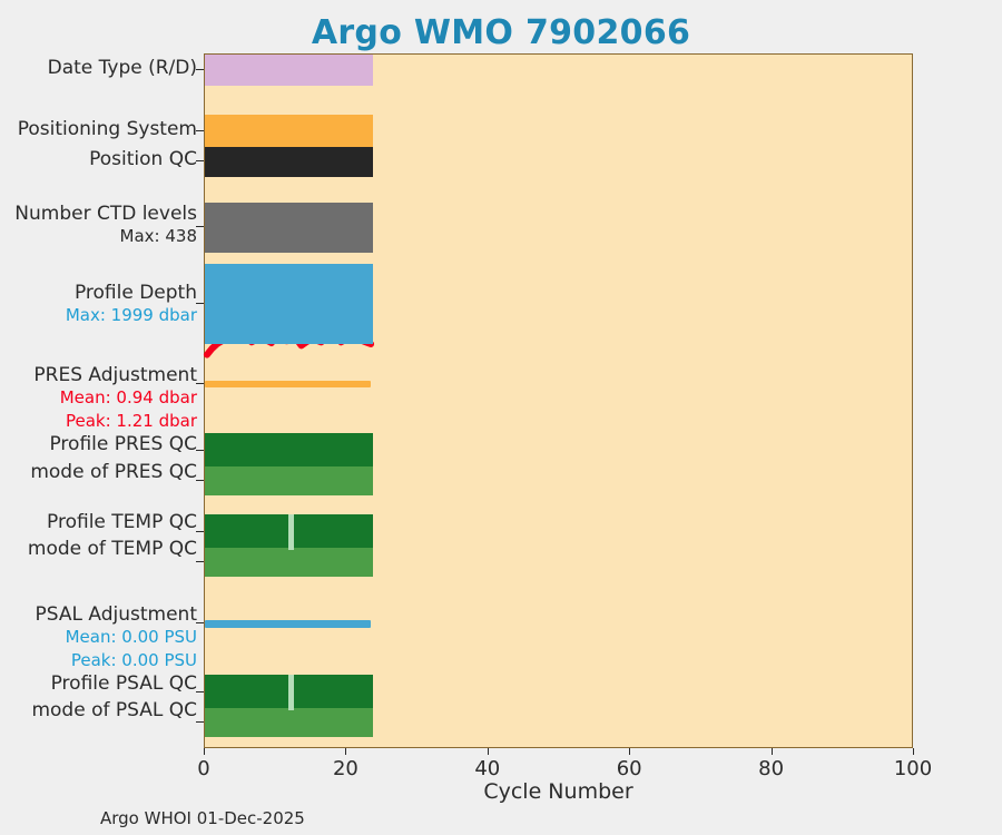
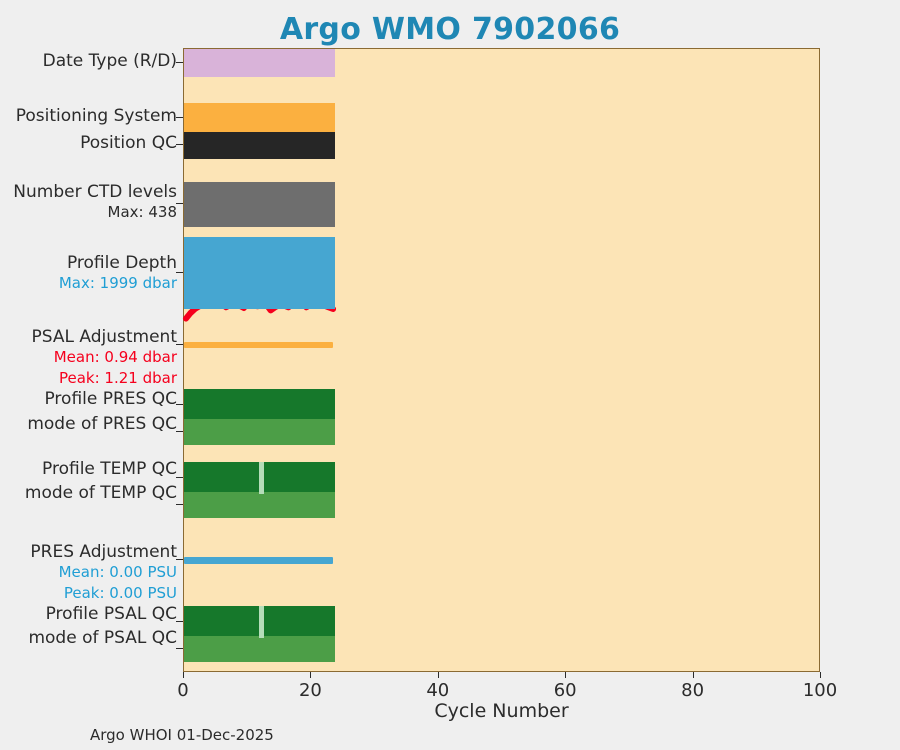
  Argo WMO 7902066
  Date Type (R/D)
  Positioning System
  Position QC
  Number CTD levels
  Max: 438
  Profile Depth
  Max: 1999 dbar
- PRES Adjustment
+ PSAL Adjustment
  Mean: 0.94 dbar
  Peak: 1.21 dbar
  Profile PRES QC
  mode of PRES QC
  Profile TEMP QC
  mode of TEMP QC
- PSAL Adjustment
+ PRES Adjustment
  Mean: 0.00 PSU
  Peak: 0.00 PSU
  Profile PSAL QC
  mode of PSAL QC
  0
  20
  40
  60
  80
  100
  Cycle Number
  Argo WHOI 01-Dec-2025
